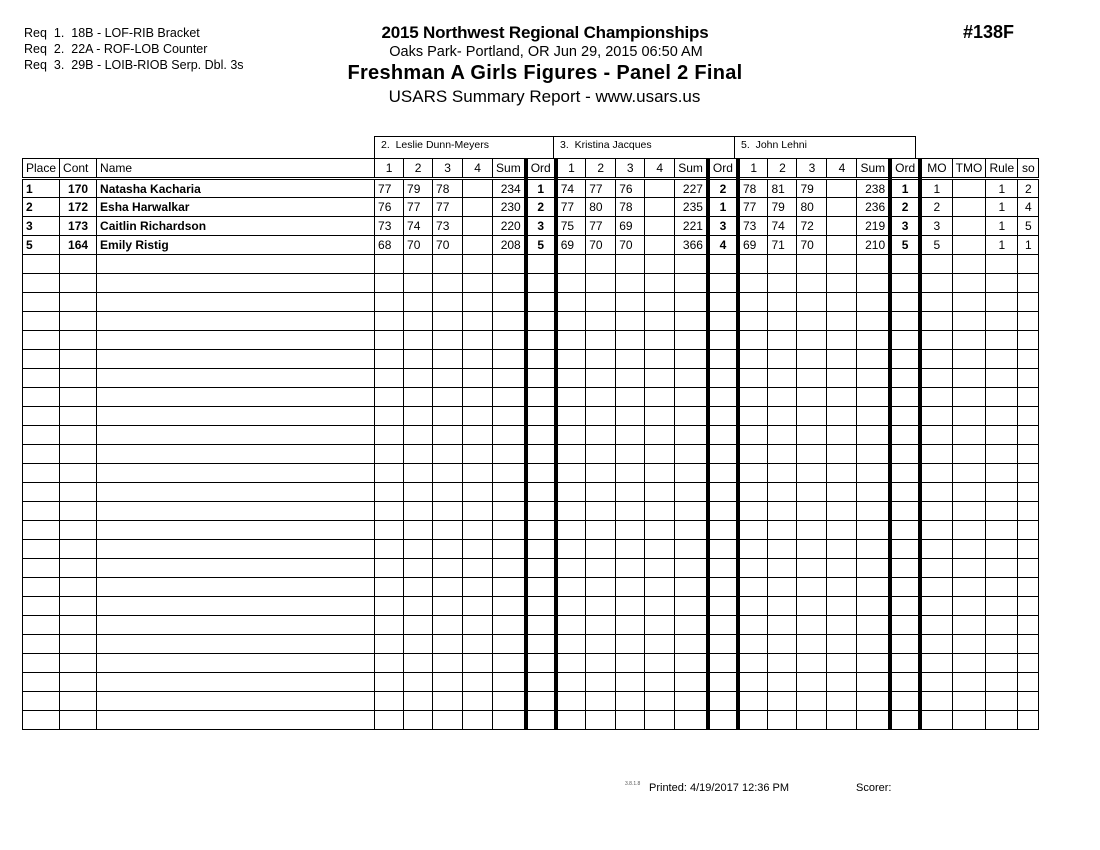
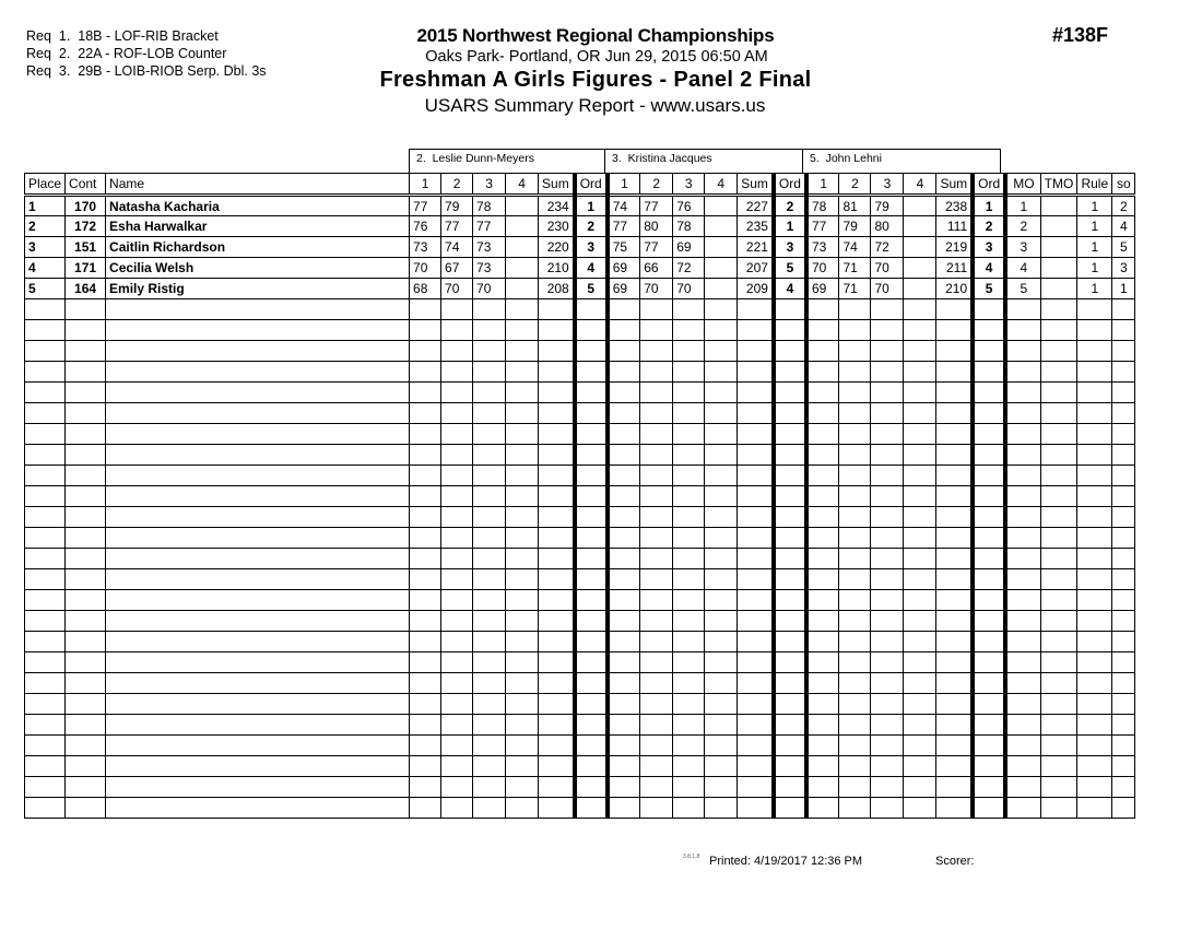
  Req 1. 18B - LOF-RIB Bracket
  Req 2. 22A - ROF-LOB Counter
  Req 3. 29B - LOIB-RIOB Serp. Dbl. 3s
  2015 Northwest Regional Championships
  Oaks Park- Portland, OR Jun 29, 2015 06:50 AM
  Freshman A Girls Figures - Panel 2 Final
  USARS Summary Report - www.usars.us
  #138F
  2. Leslie Dunn-Meyers
  3. Kristina Jacques
  5. John Lehni
  Place	Cont	Name	1	2	3	4	Sum	Ord	1	2	3	4	Sum	Ord	1	2	3	4	Sum	Ord	MO	TMO	Rule	so
  1	170	Natasha Kacharia	77	79	78		234	1	74	77	76		227	2	78	81	79		238	1	1		1	2
- 2	172	Esha Harwalkar	76	77	77		230	2	77	80	78		235	1	77	79	80		236	2	2		1	4
+ 2	172	Esha Harwalkar	76	77	77		230	2	77	80	78		235	1	77	79	80		111	2	2		1	4
- 3	173	Caitlin Richardson	73	74	73		220	3	75	77	69		221	3	73	74	72		219	3	3		1	5
+ 3	151	Caitlin Richardson	73	74	73		220	3	75	77	69		221	3	73	74	72		219	3	3		1	5
+ 4	171	Cecilia Welsh	70	67	73		210	4	69	66	72		207	5	70	71	70		211	4	4		1	3
- 5	164	Emily Ristig	68	70	70		208	5	69	70	70		366	4	69	71	70		210	5	5		1	1
+ 5	164	Emily Ristig	68	70	70		208	5	69	70	70		209	4	69	71	70		210	5	5		1	1
  Printed: 4/19/2017 12:36 PM
  Scorer:
